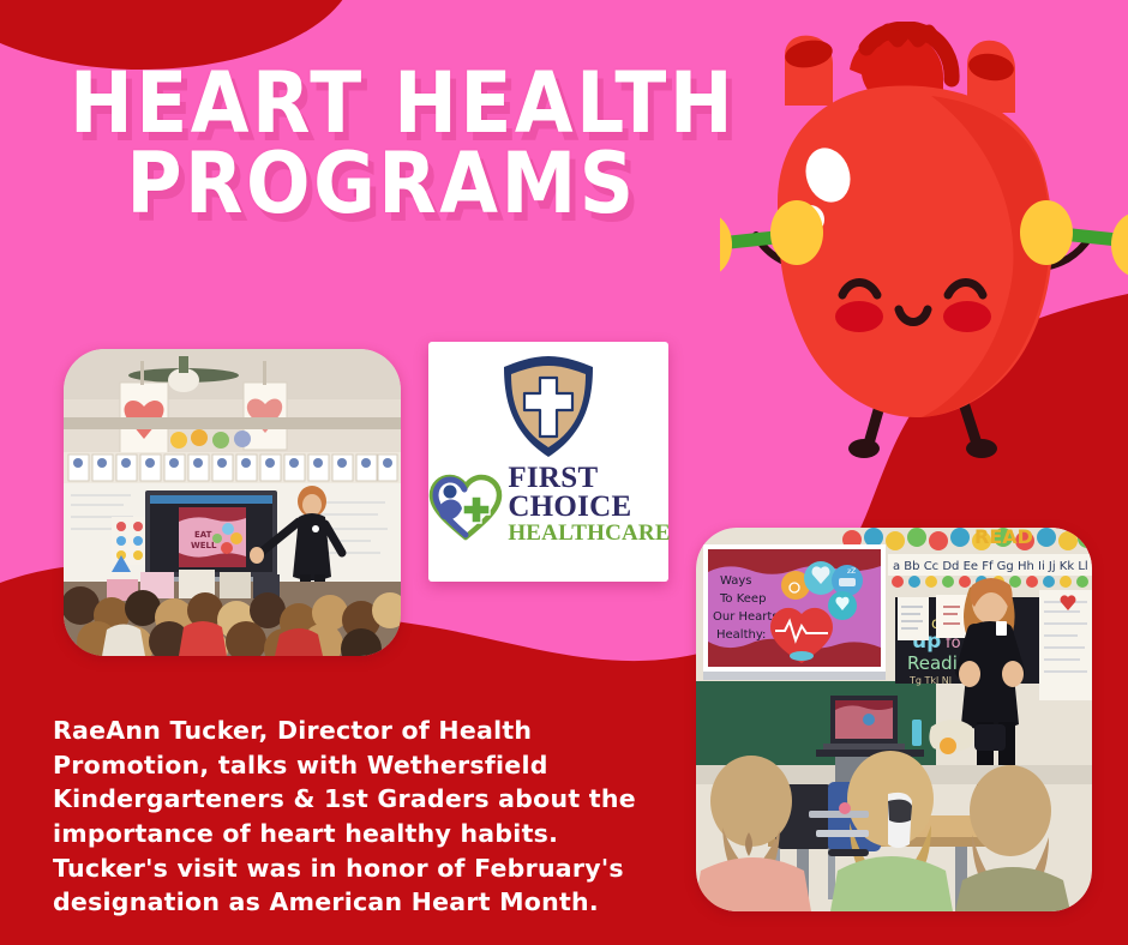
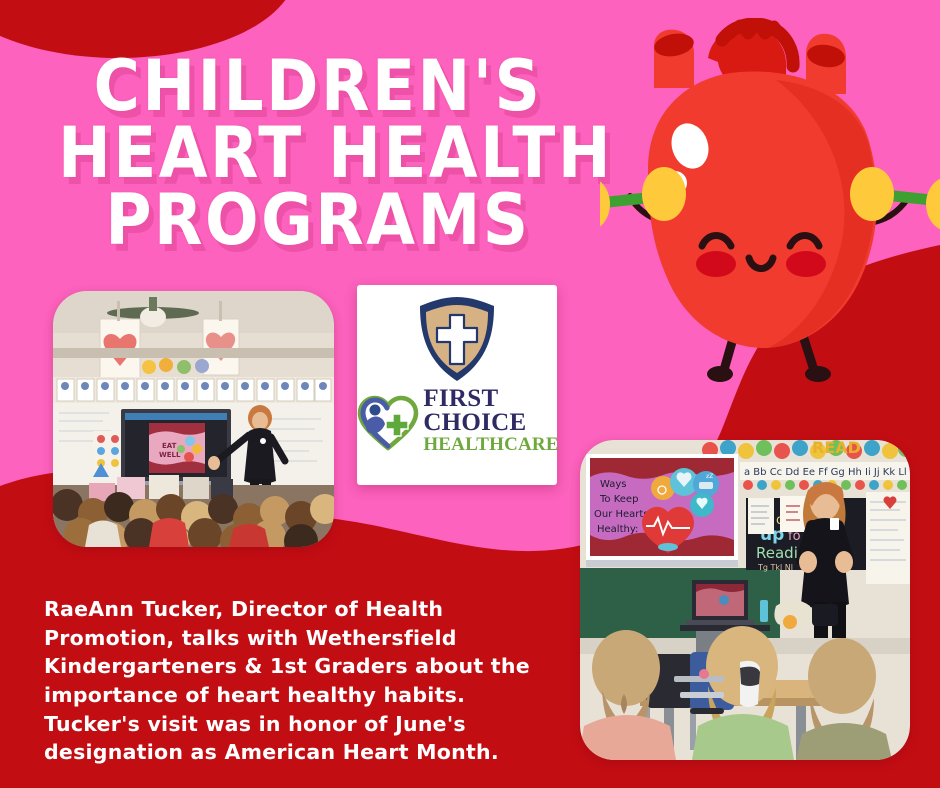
+ CHILDREN'S
  HEART HEALTH
  PROGRAMS
  EAT
  WELL
  FIRST
  CHOICE
  HEALTHCARE
  READ
  a Bb Cc Dd Ee Ff Gg Hh Ii Jj Kk Ll
  Ways
  To Keep
  Our Heart
  Healthy:
  up
  fo
  Readi
  Tg Tkl Nl
- RaeAnn Tucker, Director of Health Promotion, talks with Wethersfield Kindergarteners & 1st Graders about the importance of heart healthy habits. Tucker's visit was in honor of February's designation as American Heart Month.
+ RaeAnn Tucker, Director of Health Promotion, talks with Wethersfield Kindergarteners & 1st Graders about the importance of heart healthy habits. Tucker's visit was in honor of June's designation as American Heart Month.
